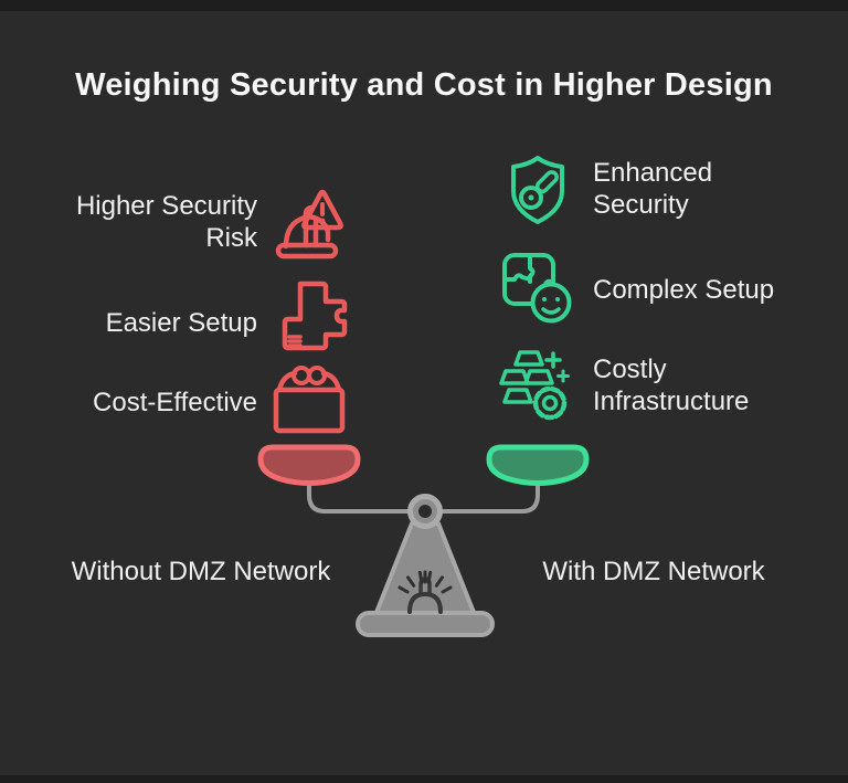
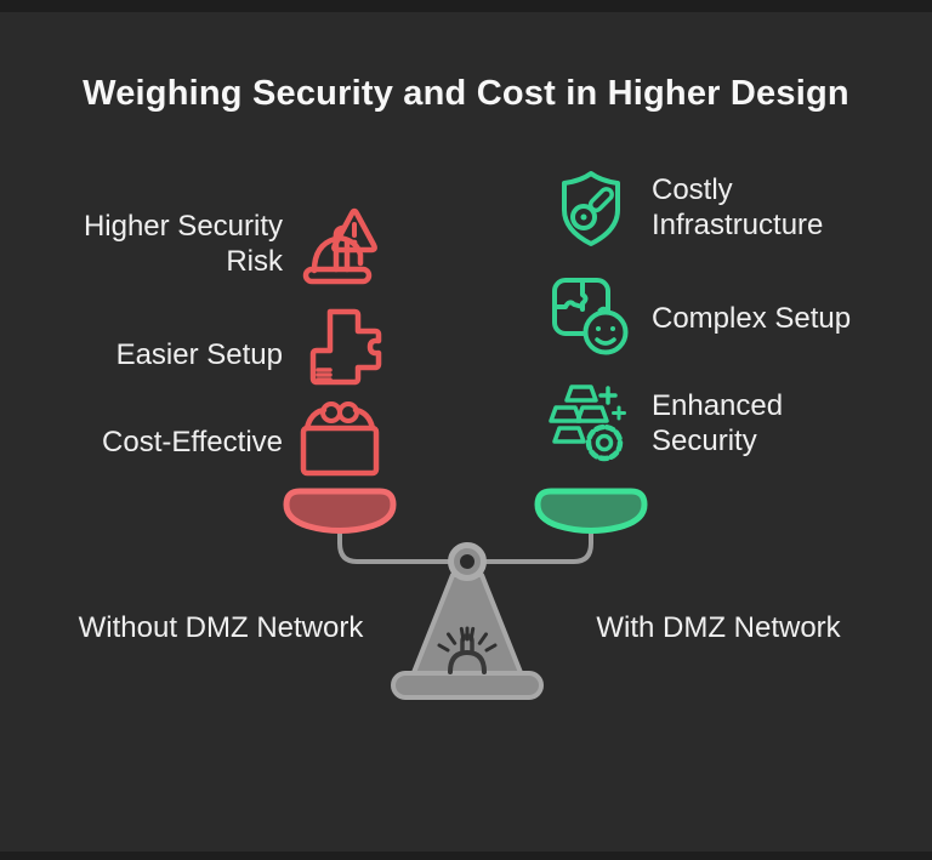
  Weighing Security and Cost in Higher Design
  Higher Security Risk
  Easier Setup
  Cost-Effective
- Enhanced Security
+ Costly Infrastructure
  Complex Setup
- Costly Infrastructure
+ Enhanced Security
  Without DMZ Network
  With DMZ Network
